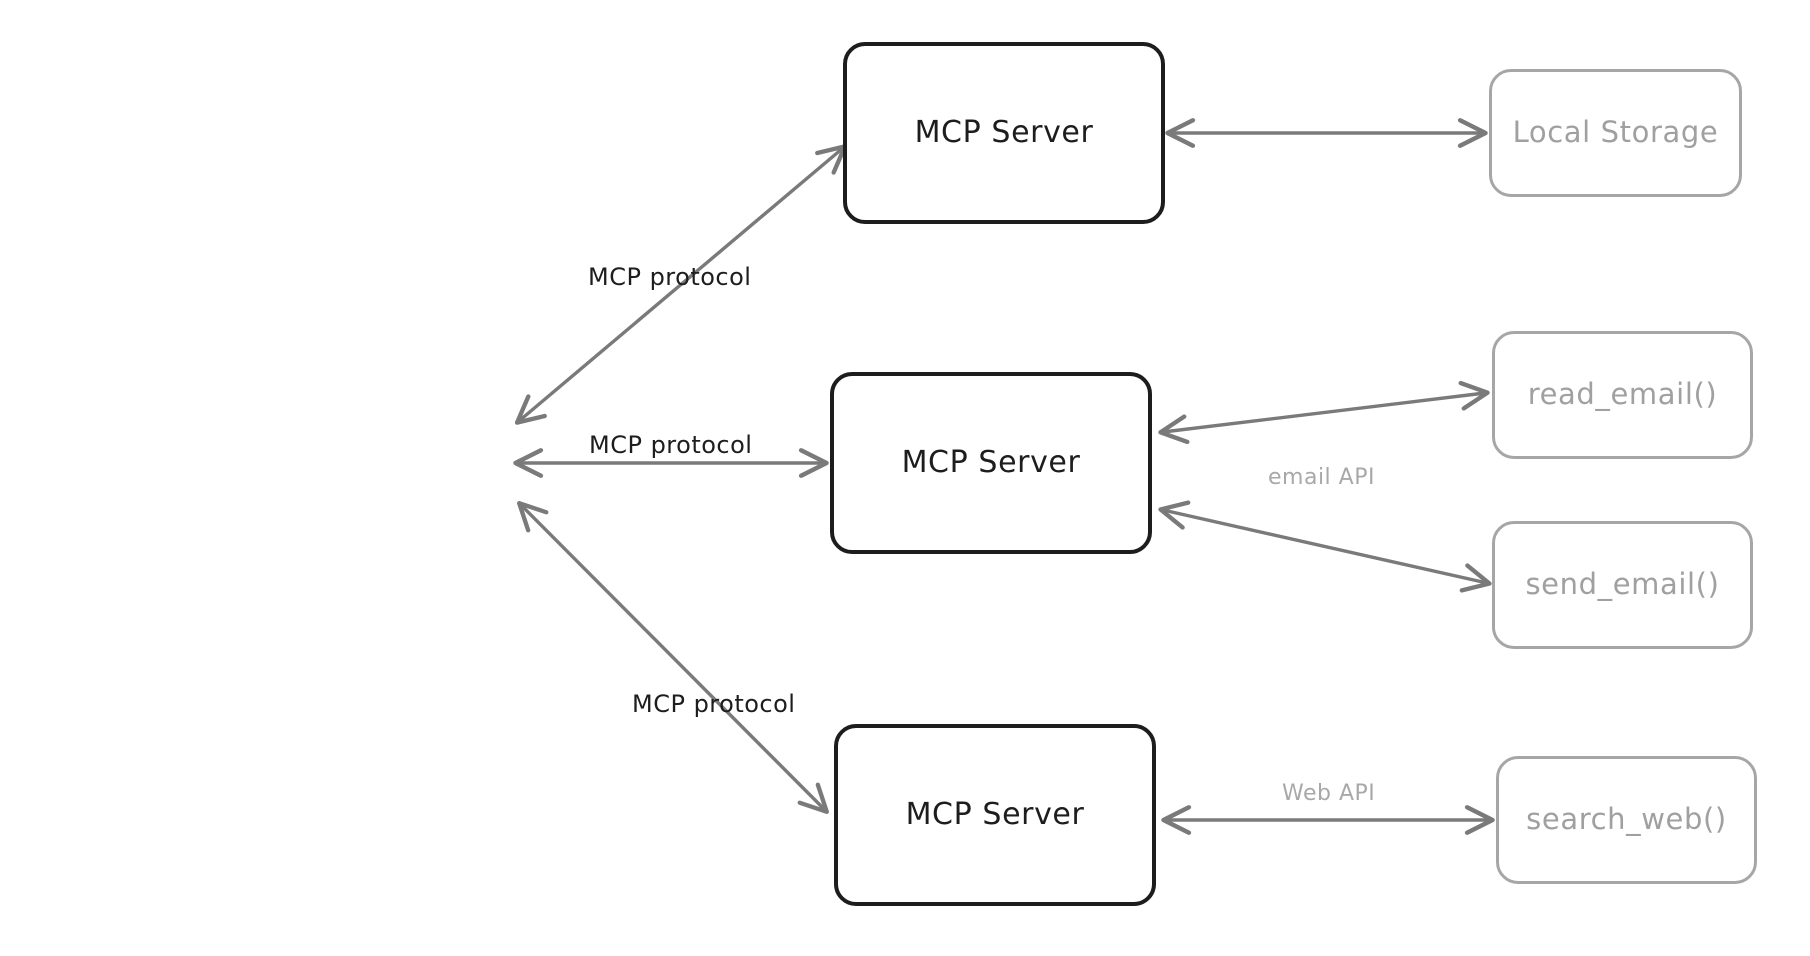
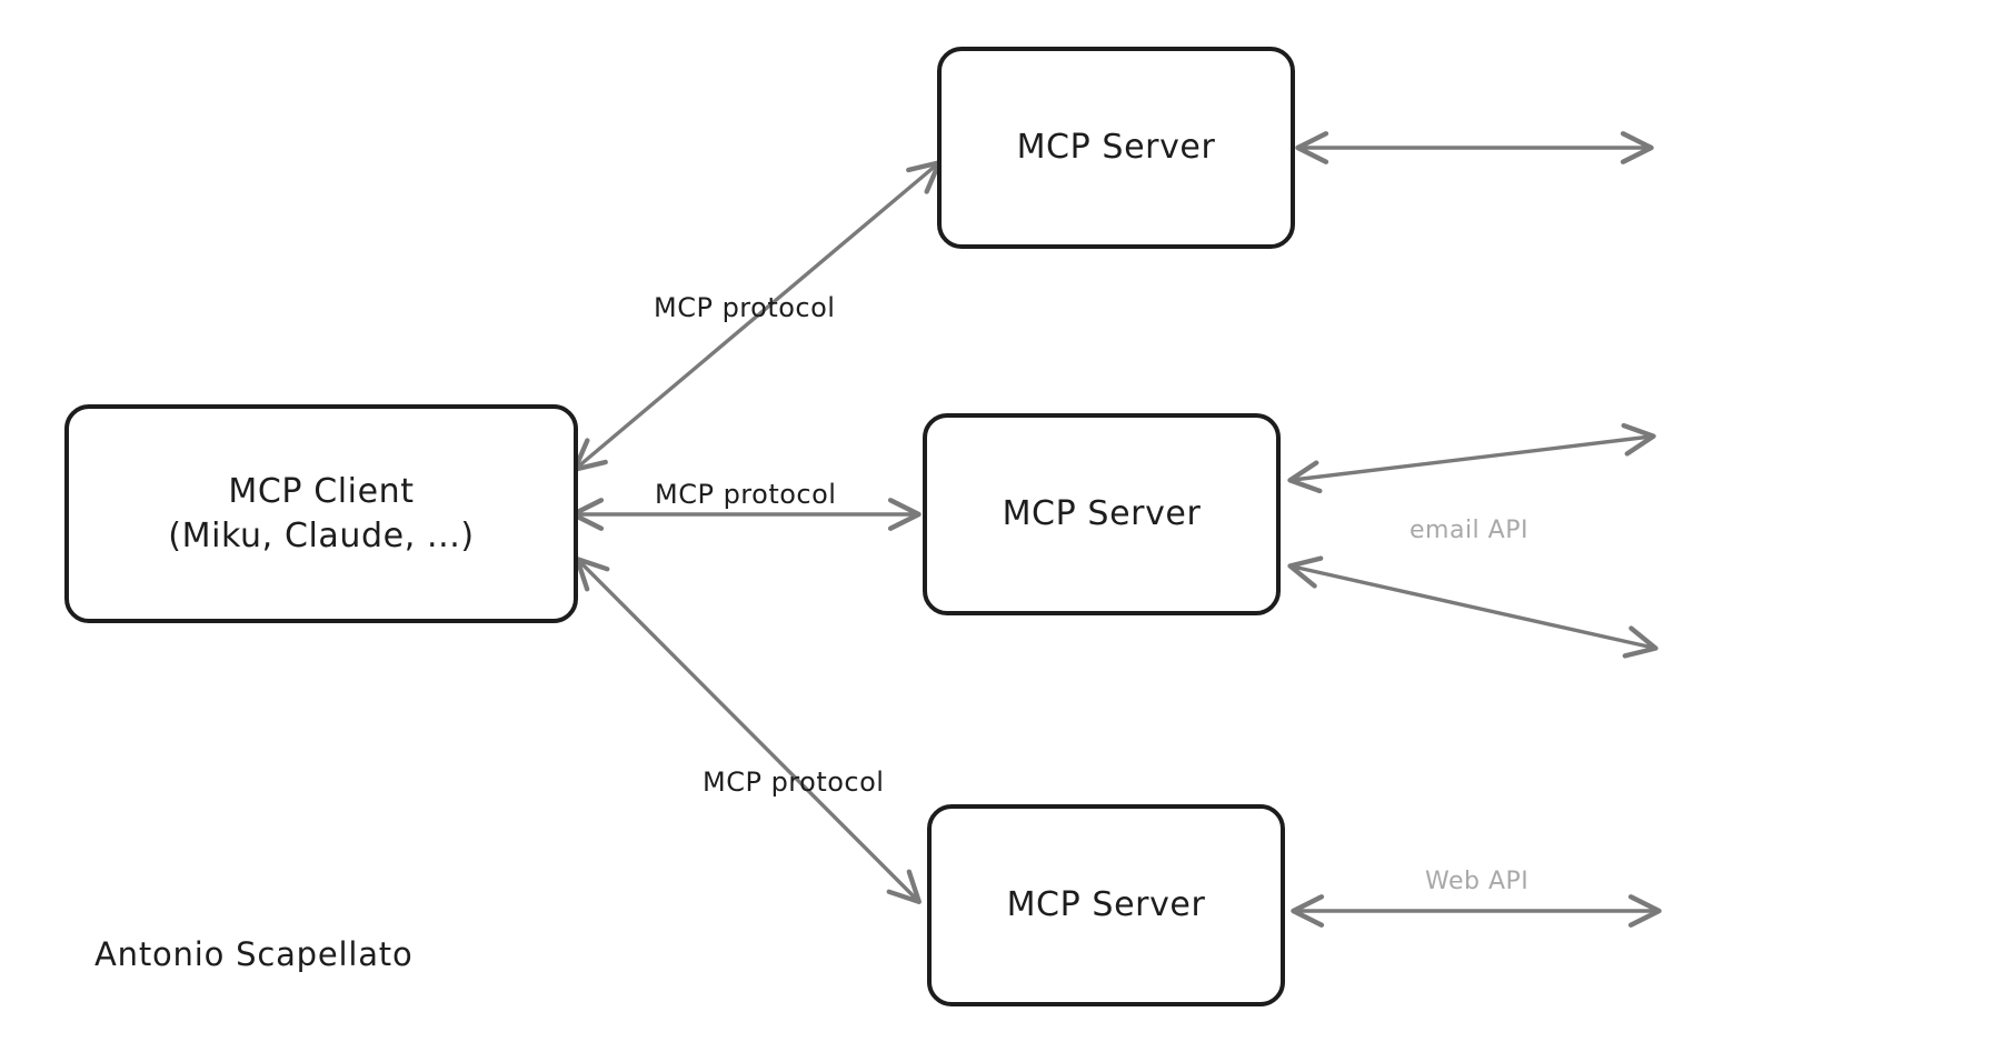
+ MCP Client
+ (Miku, Claude, ...)
  MCP Server
  MCP Server
  MCP Server
- Local Storage
- read_email()
- send_email()
- search_web()
  MCP protocol
  MCP protocol
  MCP protocol
  email API
  Web API
+ Antonio Scapellato
